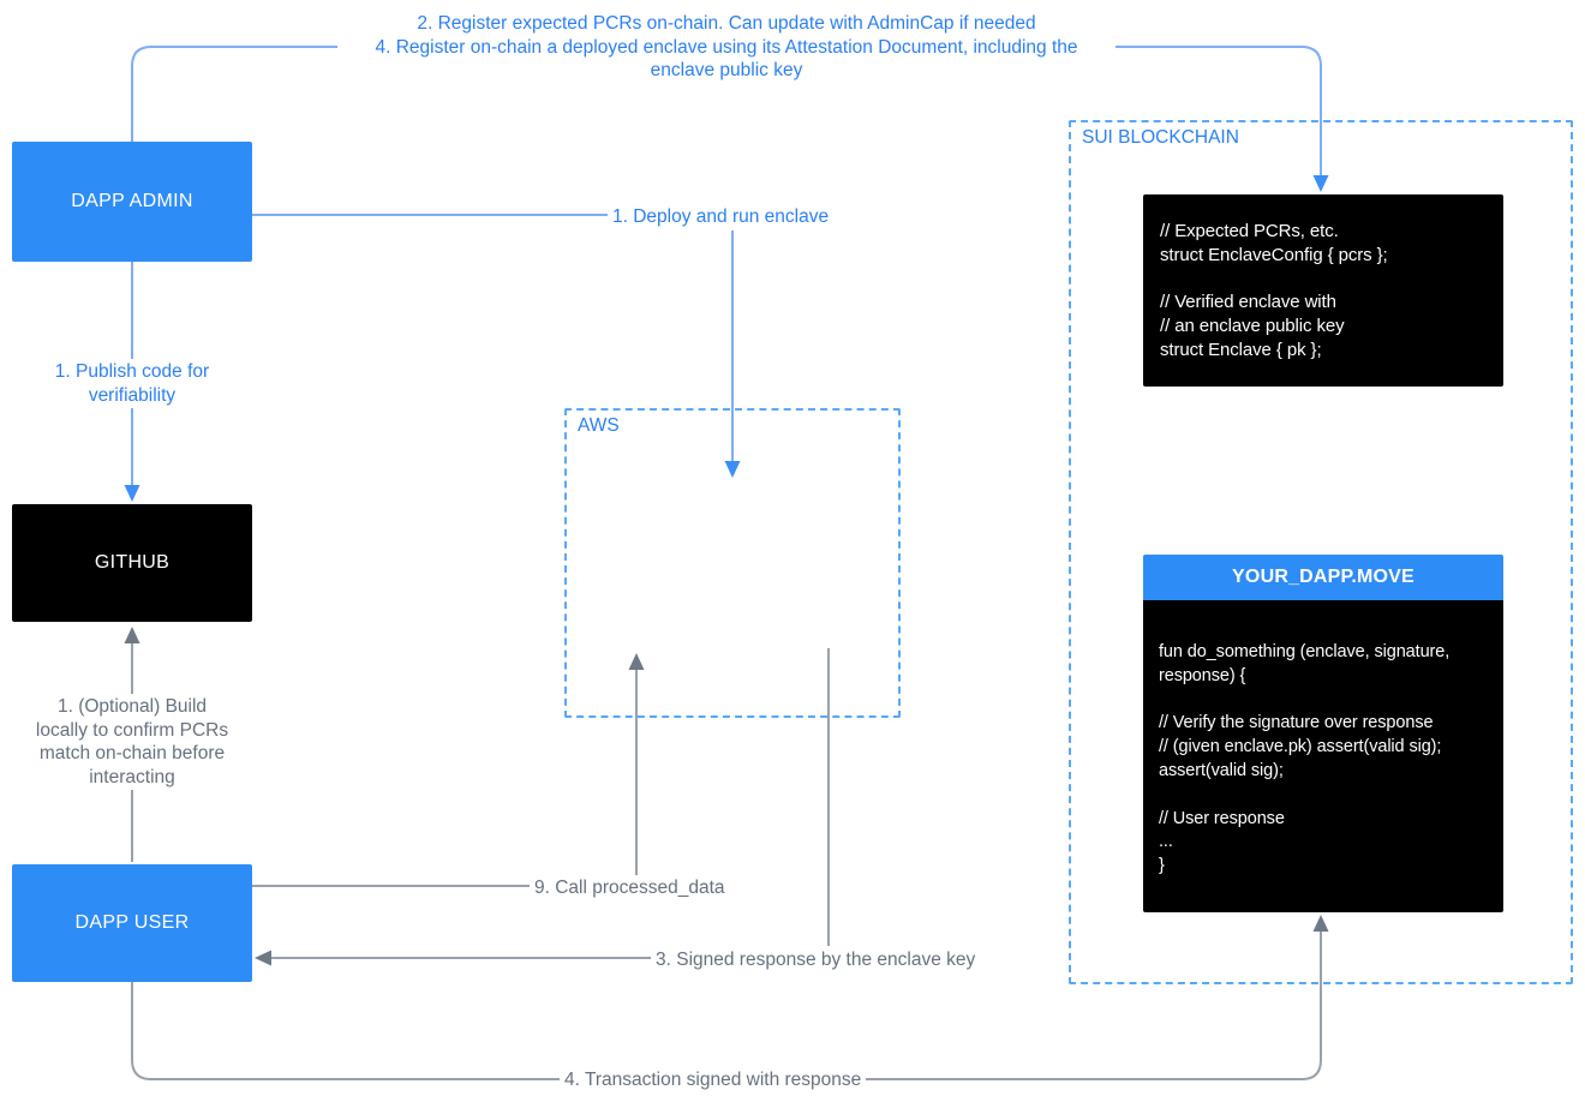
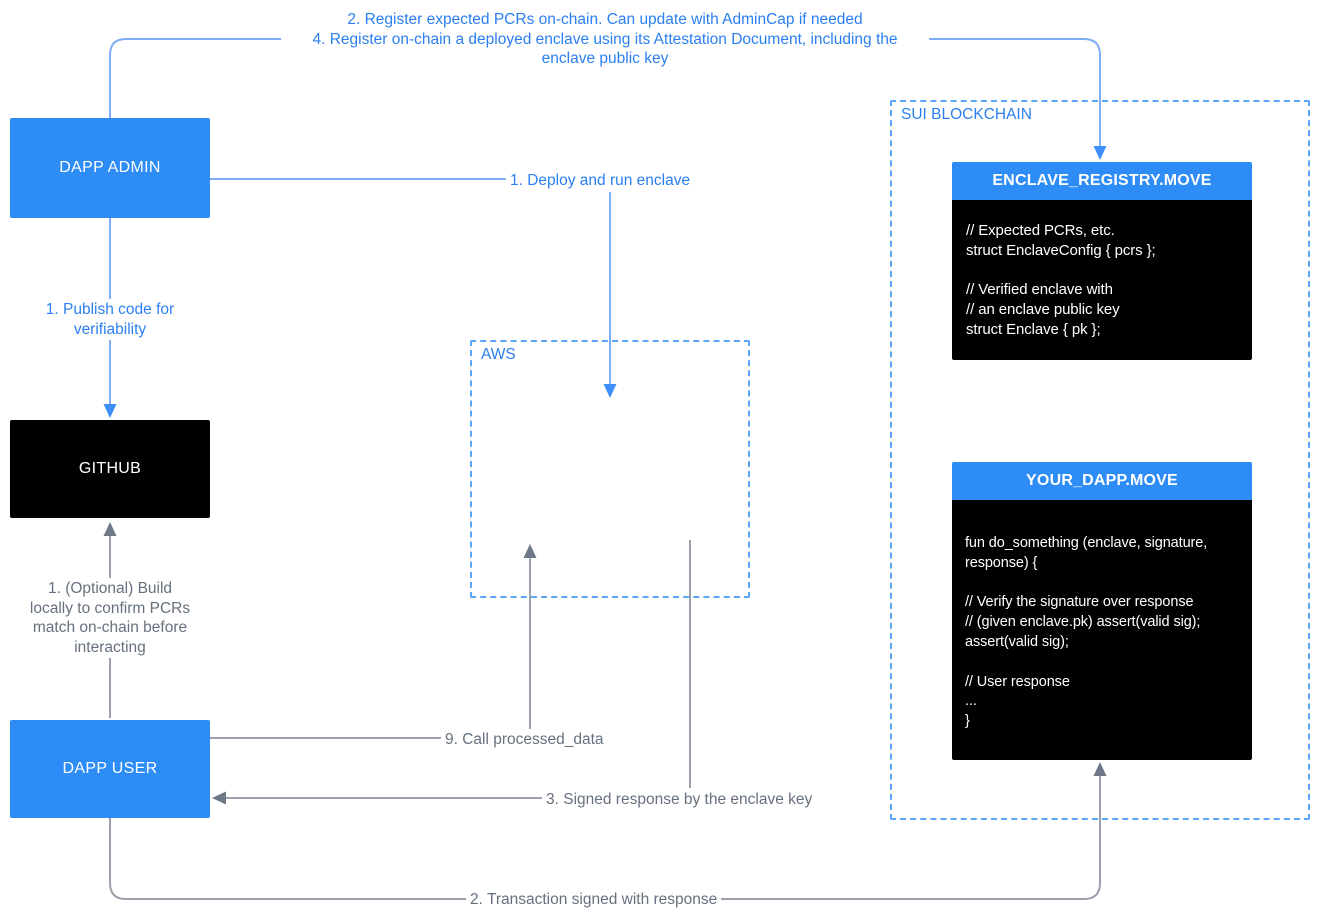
  AWS
  SUI BLOCKCHAIN
+ ENCLAVE_REGISTRY.MOVE
  // Expected PCRs, etc.
  struct EnclaveConfig { pcrs };
  // Verified enclave with
  // an enclave public key
  struct Enclave { pk };
  YOUR_DAPP.MOVE
  fun do_something (enclave, signature,
  response) {
  // Verify the signature over response
  // (given enclave.pk) assert(valid sig);
  assert(valid sig);
  // User response
  ...
  }
  DAPP ADMIN
  GITHUB
  DAPP USER
  2. Register expected PCRs on-chain. Can update with AdminCap if needed
  4. Register on-chain a deployed enclave using its Attestation Document, including the
  enclave public key
  1. Publish code for
  verifiability
  1. Deploy and run enclave
  1. (Optional) Build
  locally to confirm PCRs
  match on-chain before
  interacting
  9. Call processed_data
  3. Signed response by the enclave key
- 4. Transaction signed with response
+ 2. Transaction signed with response
